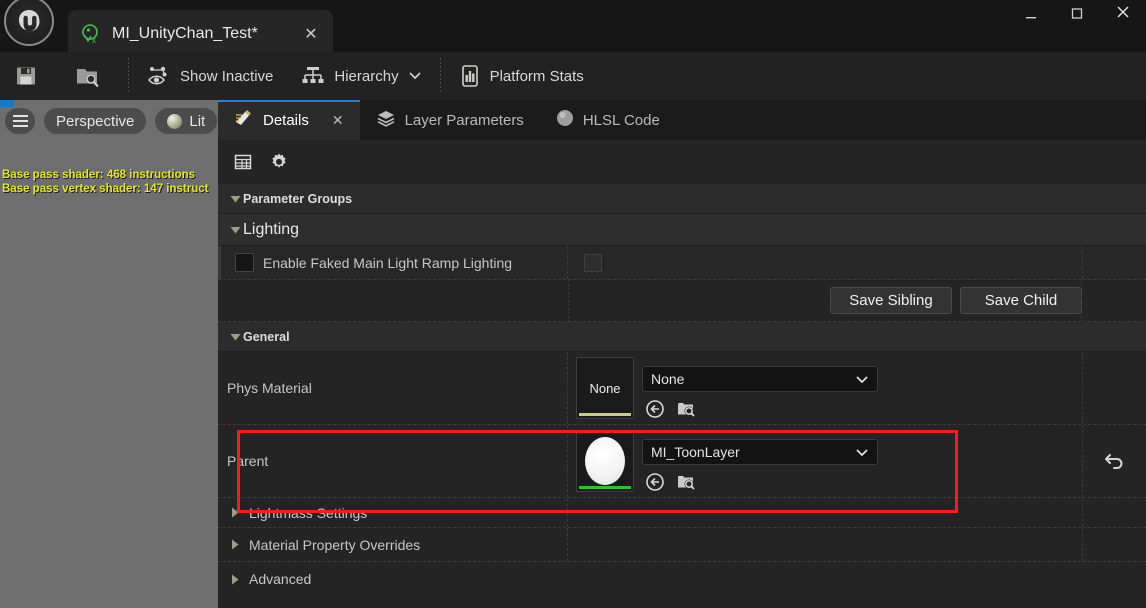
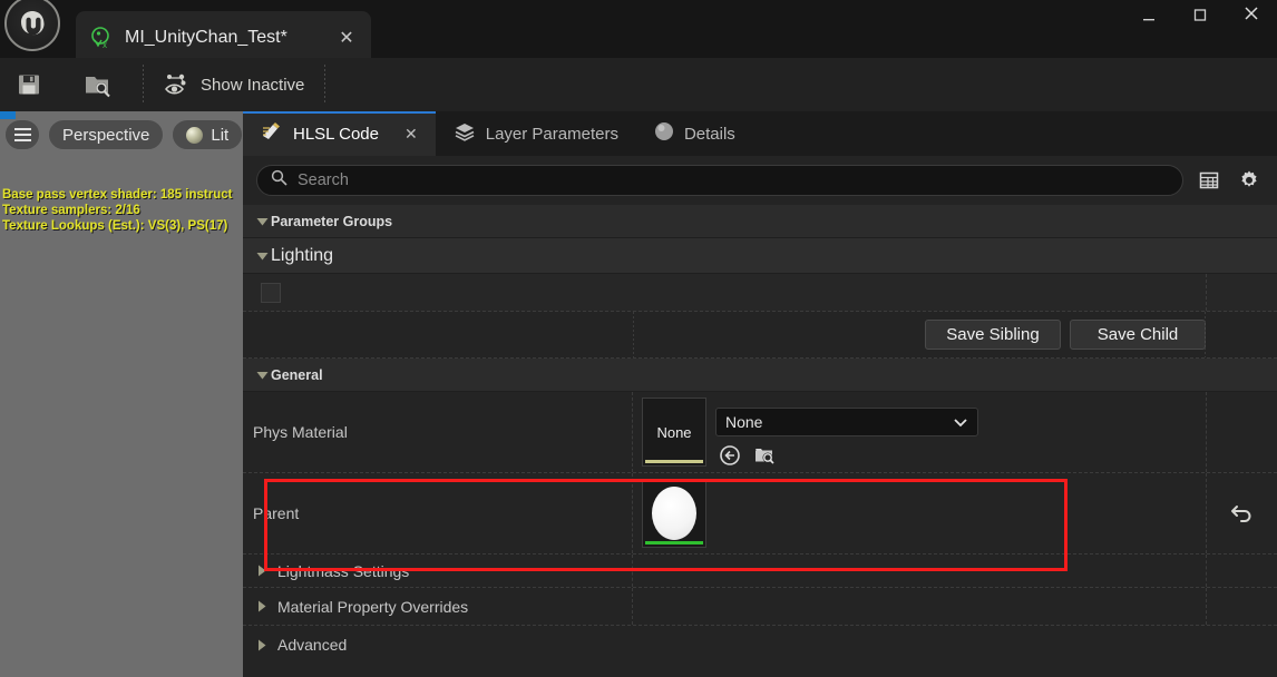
  x
  MI_UnityChan_Test*
  ✕
  Show Inactive
- Hierarchy
- Platform Stats
  Perspective
  Lit
- Base pass shader: 468 instructions
- Base pass vertex shader: 147 instruct
+ Base pass vertex shader: 185 instruct
+ Texture samplers: 2/16
+ Texture Lookups (Est.): VS(3), PS(17)
- Details
+ HLSL Code
  ✕
  Layer Parameters
- HLSL Code
+ Details
+ Search
  Parameter Groups
  Lighting
- Enable Faked Main Light Ramp Lighting
  Save Sibling
  Save Child
  General
  Phys Material
  None
  None
  Parent
- MI_ToonLayer
  Lightmass Settings
  Material Property Overrides
  Advanced
